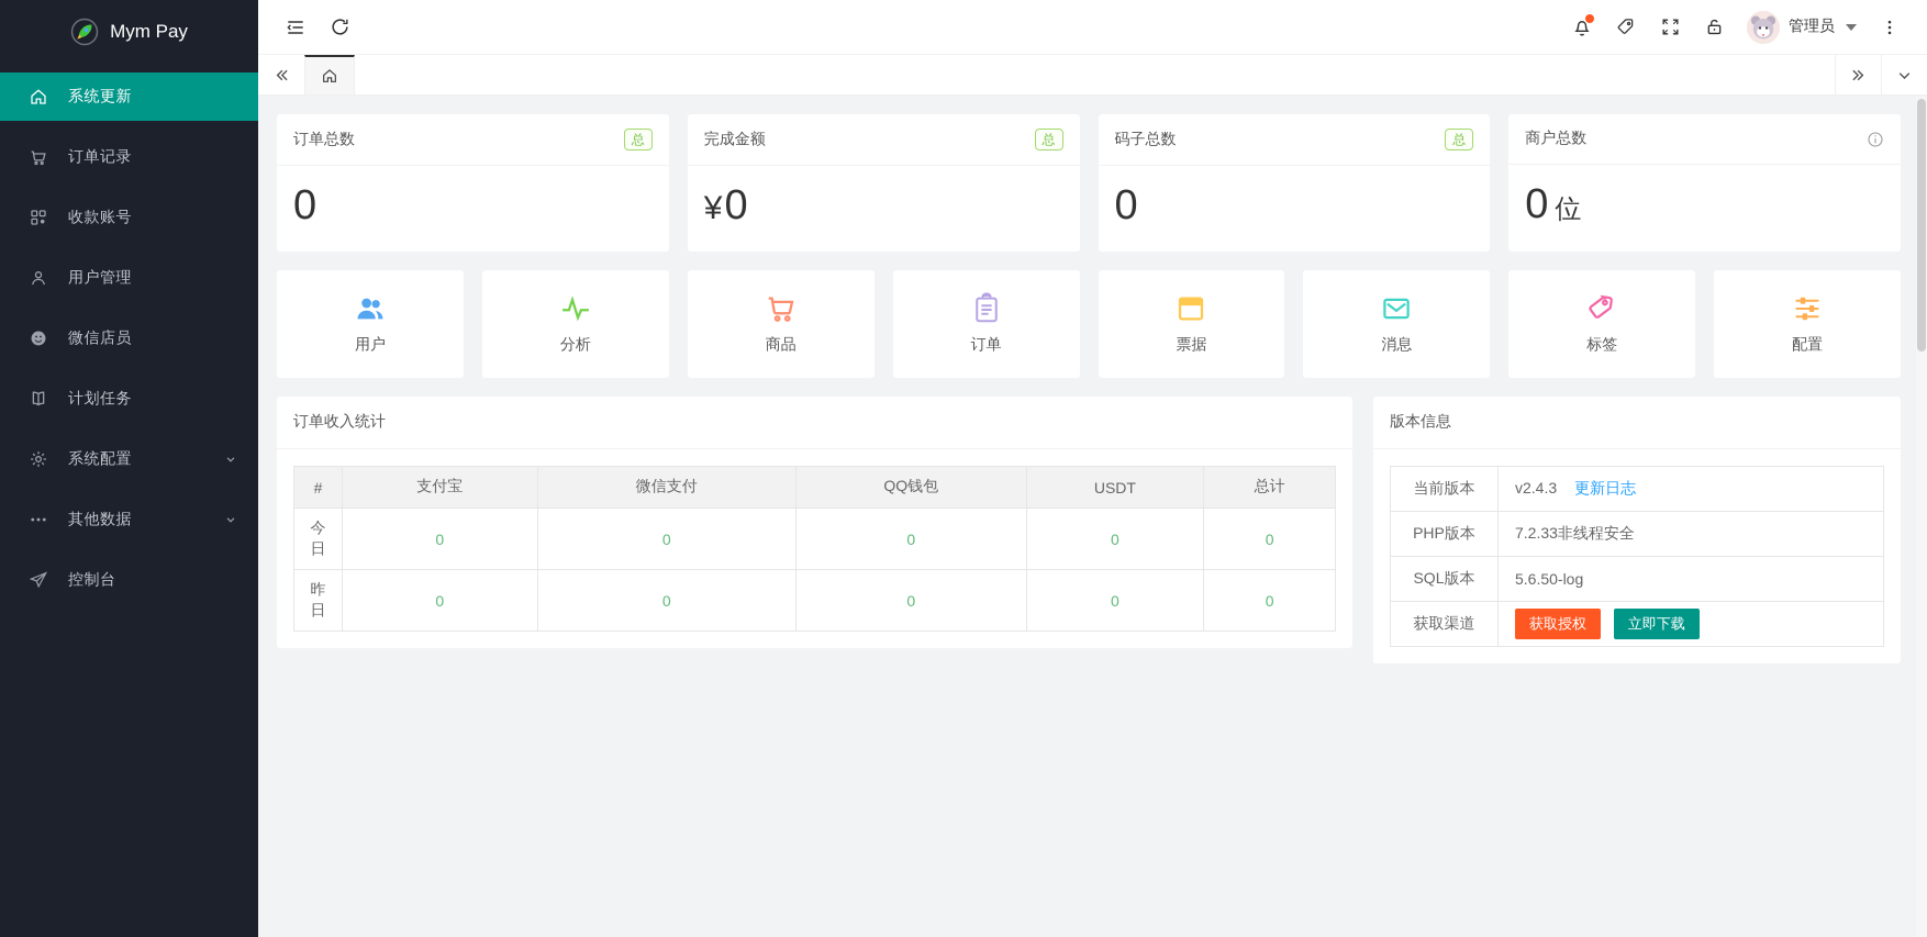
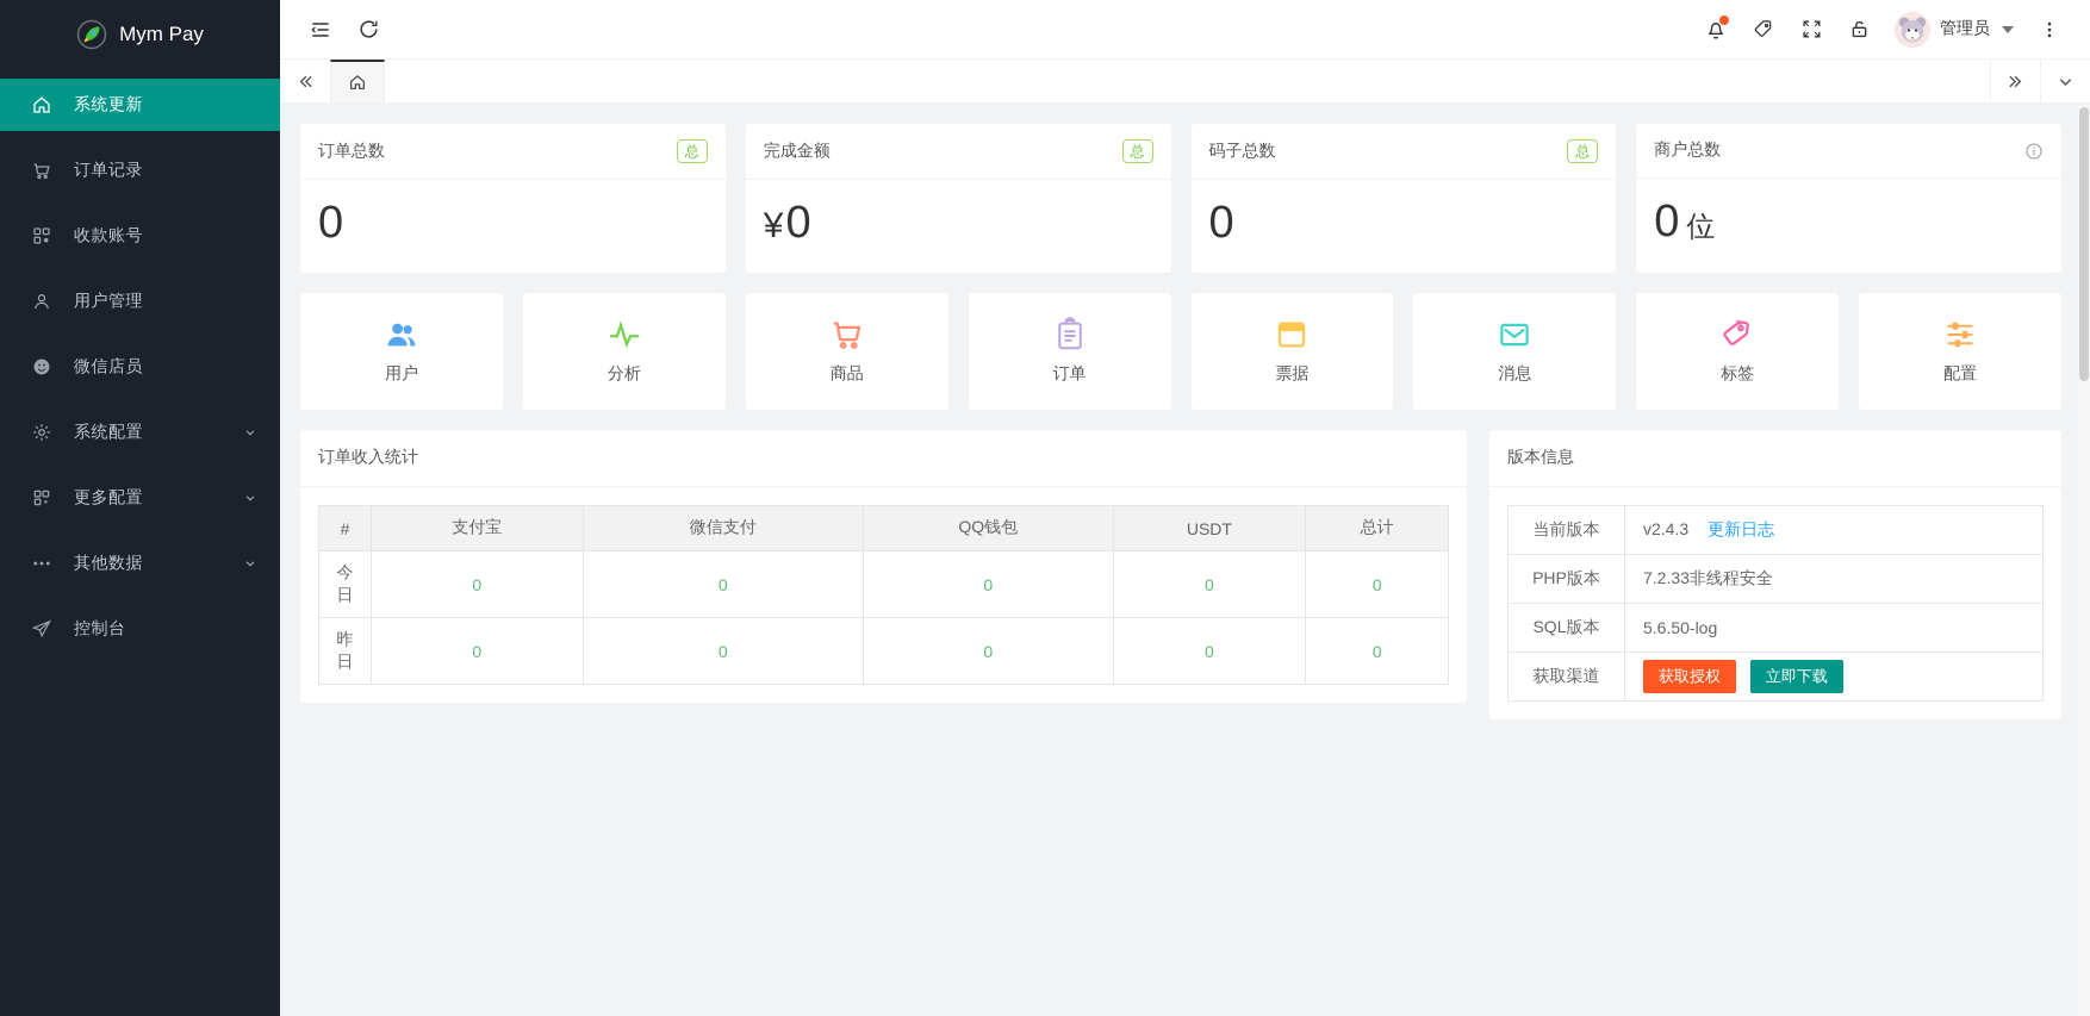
  Mym Pay
  系统更新
  订单记录
  收款账号
  用户管理
  微信店员
- 计划任务
  系统配置
+ 更多配置
  其他数据
  控制台
  管理员
  订单总数
  总
  0
  完成金额
  总
  ¥0
  码子总数
  总
  0
  商户总数
  0 位
  用户
  分析
  商品
  订单
  票据
  消息
  标签
  配置
  订单收入统计
  #	支付宝	微信支付	QQ钱包	USDT	总计
  今日	0	0	0	0	0
  昨日	0	0	0	0	0
  版本信息
  当前版本	v2.4.3 更新日志
  PHP版本	7.2.33非线程安全
  SQL版本	5.6.50-log
  获取渠道	获取授权 立即下载
